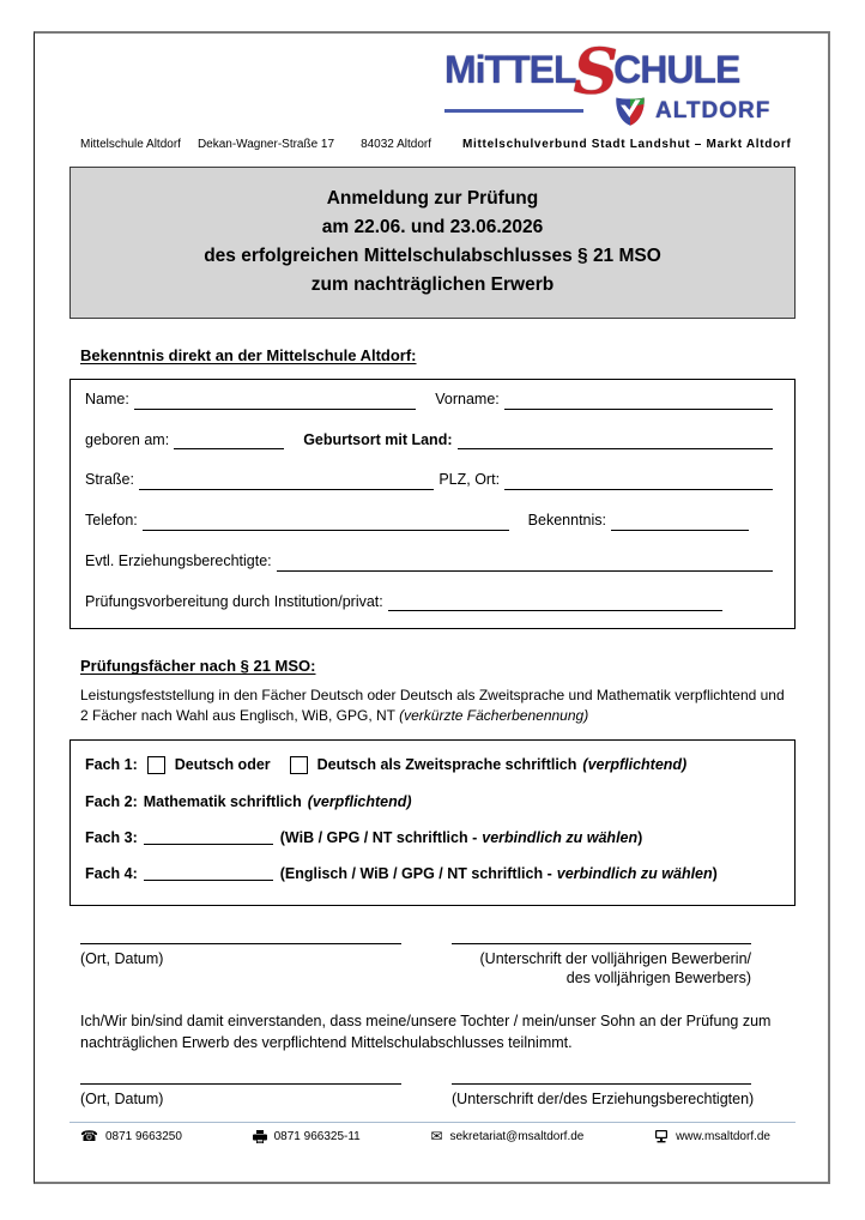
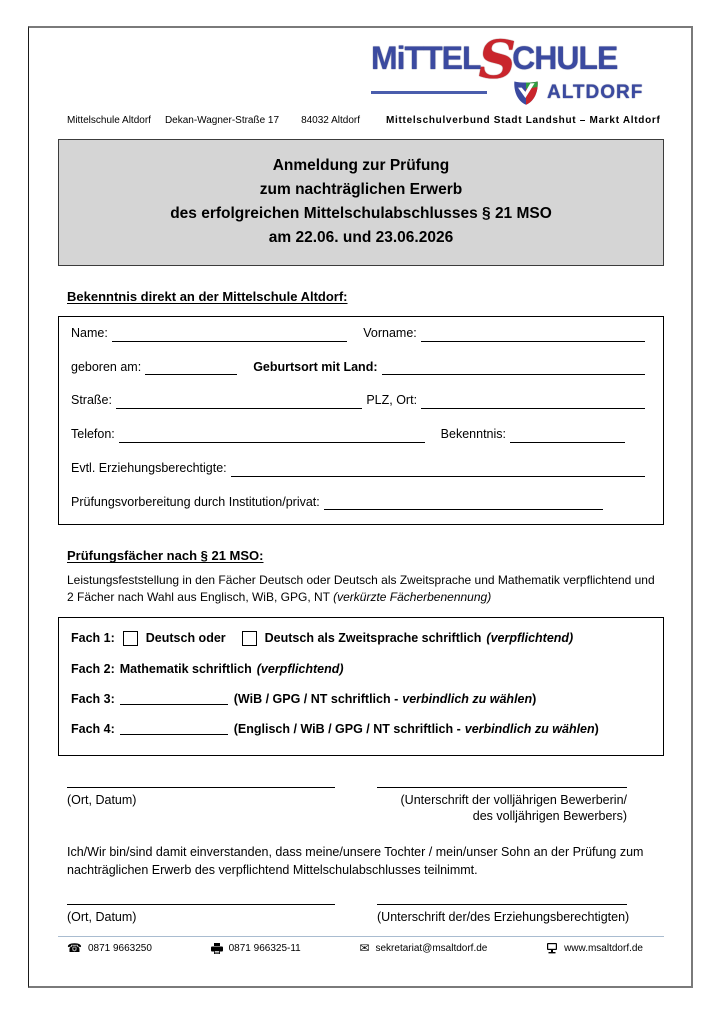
  MiTTELSCHULE
  ALTDORF
  Mittelschule Altdorf
  Dekan-Wagner-Straße 17
  84032 Altdorf
  Mittelschulverbund Stadt Landshut – Markt Altdorf
  Anmeldung zur Prüfung
- am 22.06. und 23.06.2026
+ zum nachträglichen Erwerb
  des erfolgreichen Mittelschulabschlusses § 21 MSO
- zum nachträglichen Erwerb
+ am 22.06. und 23.06.2026
  Bekenntnis direkt an der Mittelschule Altdorf:
  Name:
  Vorname:
  geboren am:
  Geburtsort mit Land:
  Straße:
  PLZ, Ort:
  Telefon:
  Bekenntnis:
  Evtl. Erziehungsberechtigte:
  Prüfungsvorbereitung durch Institution/privat:
  Prüfungsfächer nach § 21 MSO:
  Leistungsfeststellung in den Fächer Deutsch oder Deutsch als Zweitsprache und Mathematik verpflichtend und 2 Fächer nach Wahl aus Englisch, WiB, GPG, NT (verkürzte Fächerbenennung)
  Fach 1:
  Deutsch oder
  Deutsch als Zweitsprache schriftlich
  (verpflichtend)
  Fach 2:
  Mathematik schriftlich
  (verpflichtend)
  Fach 3:
  (WiB / GPG / NT schriftlich -
  verbindlich zu wählen
  )
  Fach 4:
  (Englisch / WiB / GPG / NT schriftlich -
  verbindlich zu wählen
  )
  (Ort, Datum)
  (Unterschrift der volljährigen Bewerberin/
  des volljährigen Bewerbers)
  Ich/Wir bin/sind damit einverstanden, dass meine/unsere Tochter / mein/unser Sohn an der Prüfung zum nachträglichen Erwerb des verpflichtend Mittelschulabschlusses teilnimmt.
  (Ort, Datum)
  (Unterschrift der/des Erziehungsberechtigten)
  ☎
  0871 9663250
  0871 966325-11
  ✉
  sekretariat@msaltdorf.de
  www.msaltdorf.de
